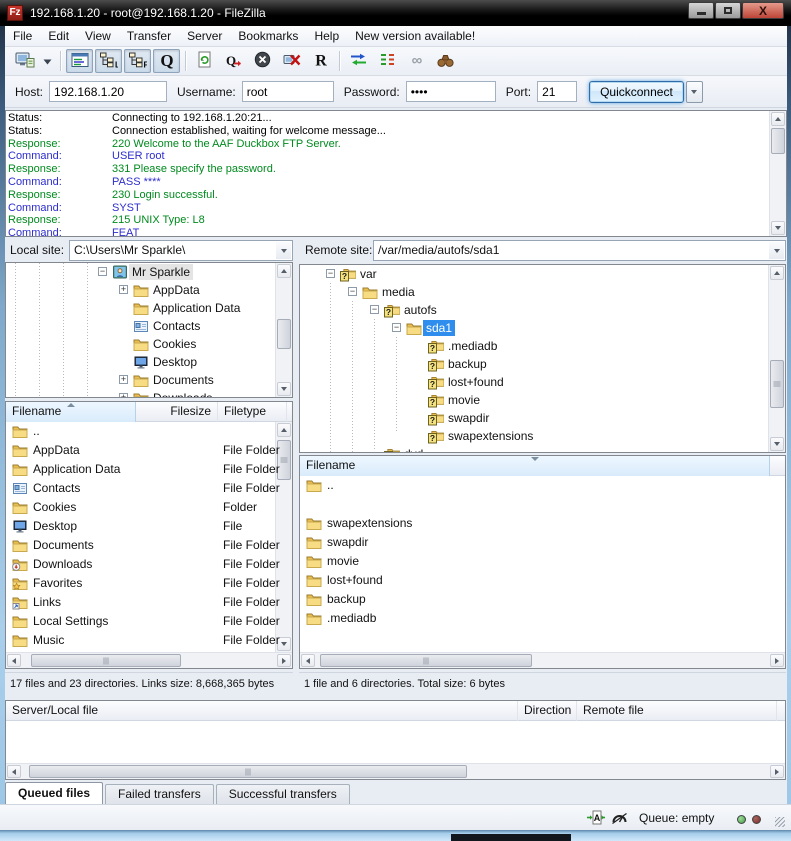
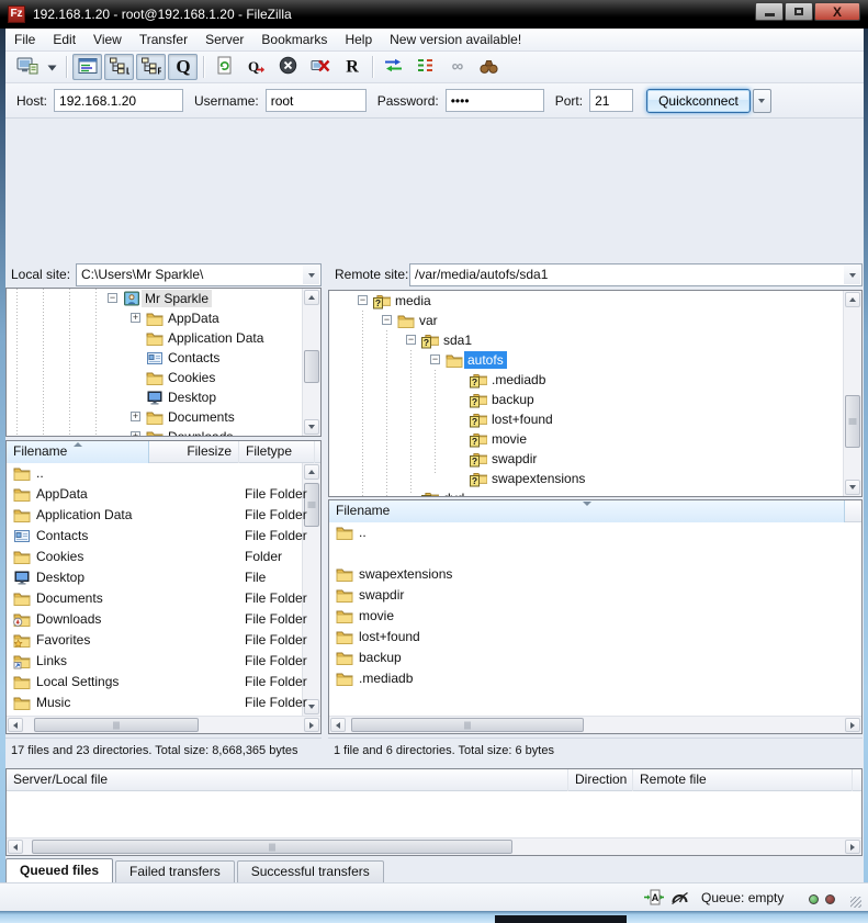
  Fz
  192.168.1.20 - root@192.168.1.20 - FileZilla
  X
  File
  Edit
  View
  Transfer
  Server
  Bookmarks
  Help
  New version available!
  L
  F
  Q
  Q
  R
  ∞
  Host:
  192.168.1.20
  Username:
  root
  Password:
  ••••
  Port:
  21
  Quickconnect
- Status: Connecting to 192.168.1.20:21...
- Status: Connection established, waiting for welcome message...
- Response: 220 Welcome to the AAF Duckbox FTP Server.
- Command: USER root
- Response: 331 Please specify the password.
- Command: PASS ****
- Response: 230 Login successful.
- Command: SYST
- Response: 215 UNIX Type: L8
- Command: FEAT
  Local site:
  C:\Users\Mr Sparkle\
  Remote site:
  /var/media/autofs/sda1
  −
  Mr Sparkle
  +
  AppData
  Application Data
  Contacts
  Cookies
  Desktop
  +
  Documents
  −
  ?
- var
+ media
  −
- media
+ var
  −
  ?
- autofs
+ sda1
  −
- sda1
+ autofs
  ?
  .mediadb
  ?
  backup
  ?
  lost+found
  ?
  movie
  ?
  swapdir
  ?
  swapextensions
  Filename
  Filesize
  Filetype
  ..
  AppData
  File Folder
  Application Data
  File Folder
  Contacts
  File Folder
  Cookies
  Folder
  Desktop
  File
  Documents
  File Folder
  Downloads
  File Folder
  Favorites
  File Folder
  Links
  File Folder
  Local Settings
  File Folder
  Music
  File Folder
  Filename
  ..
  swapextensions
  swapdir
  movie
  lost+found
  backup
  .mediadb
- 17 files and 23 directories. Links size: 8,668,365 bytes
+ 17 files and 23 directories. Total size: 8,668,365 bytes
  1 file and 6 directories. Total size: 6 bytes
  Server/Local file
  Direction
  Remote file
  Queued files
  Failed transfers
  Successful transfers
  A
  Queue: empty
